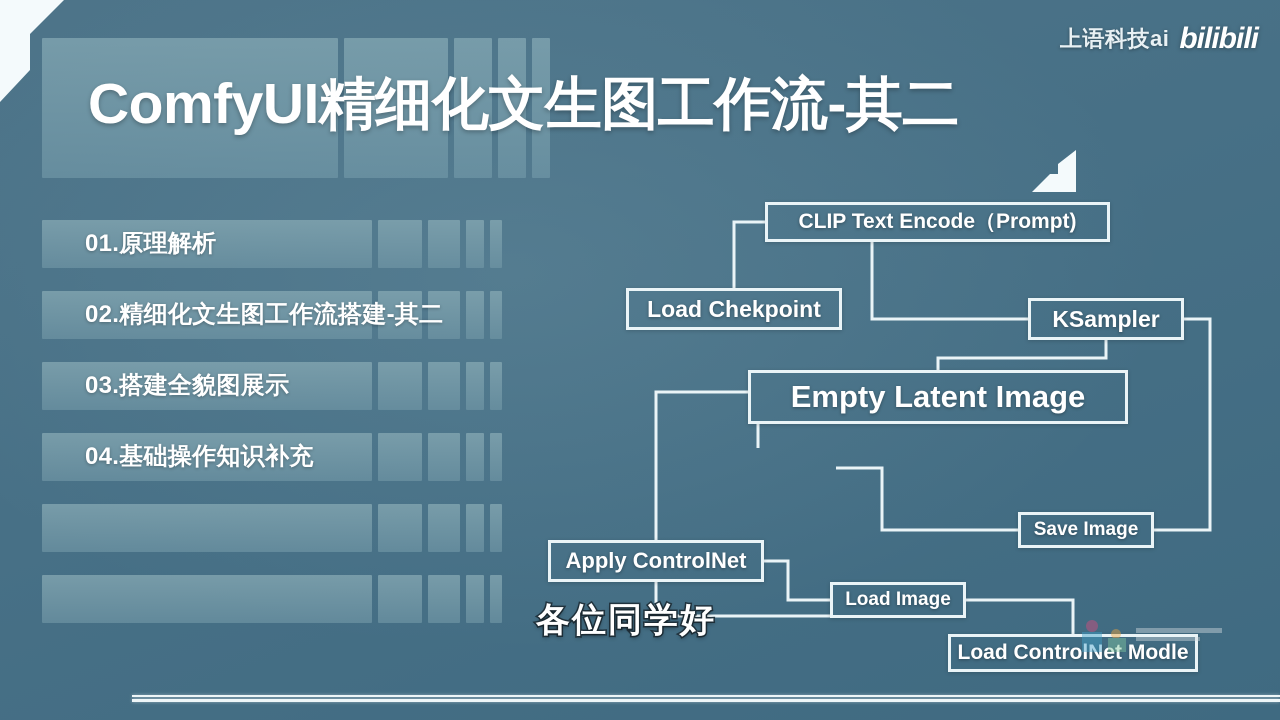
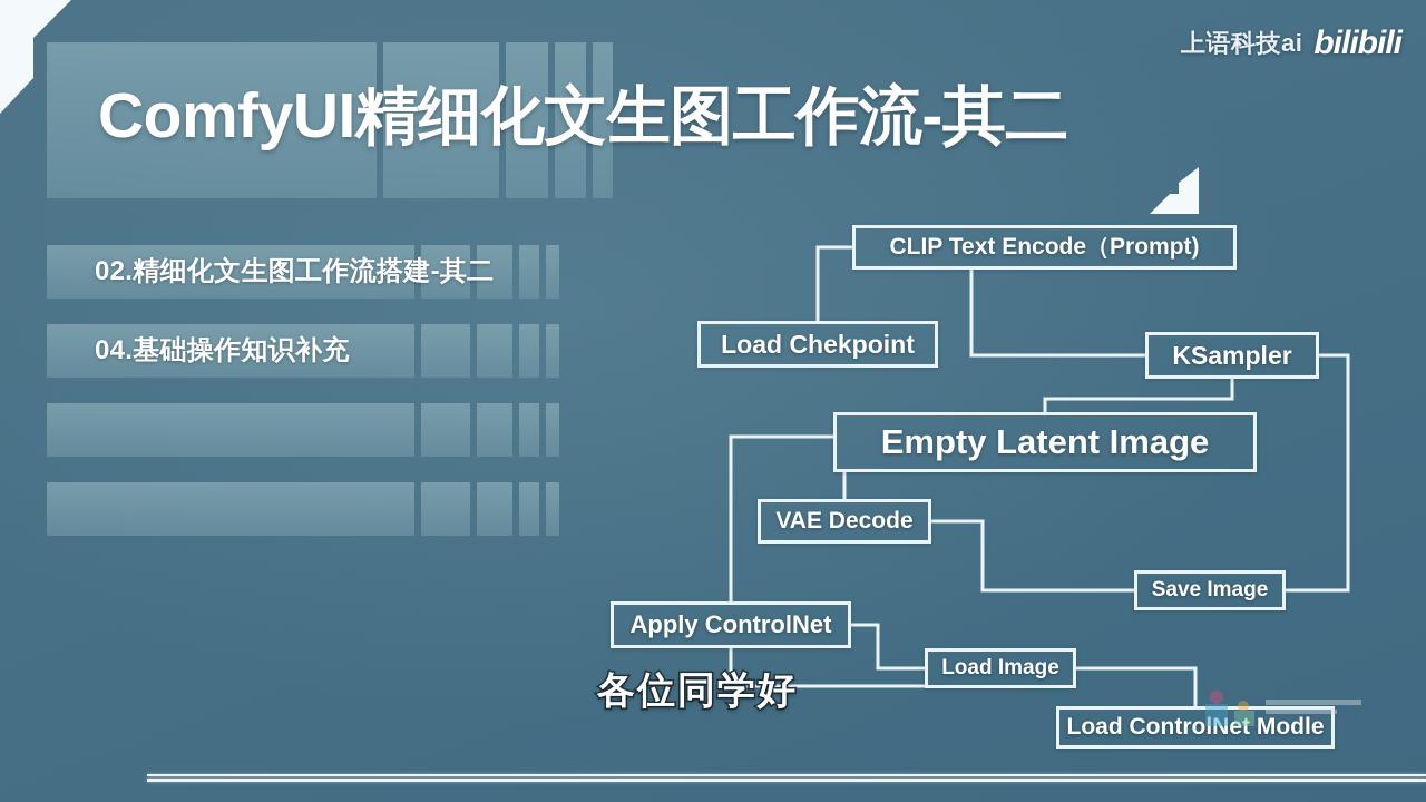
  ComfyUI精细化文生图工作流-其二
  上语科技ai
  bilibili
- 01.原理解析
  02.精细化文生图工作流搭建-其二
- 03.搭建全貌图展示
  04.基础操作知识补充
  CLIP Text Encode（Prompt)
  Load Chekpoint
  KSampler
  Empty Latent Image
+ VAE Decode
  Save Image
  Apply ControlNet
  Load Image
  Load ControlNet Modle
  各位同学好
